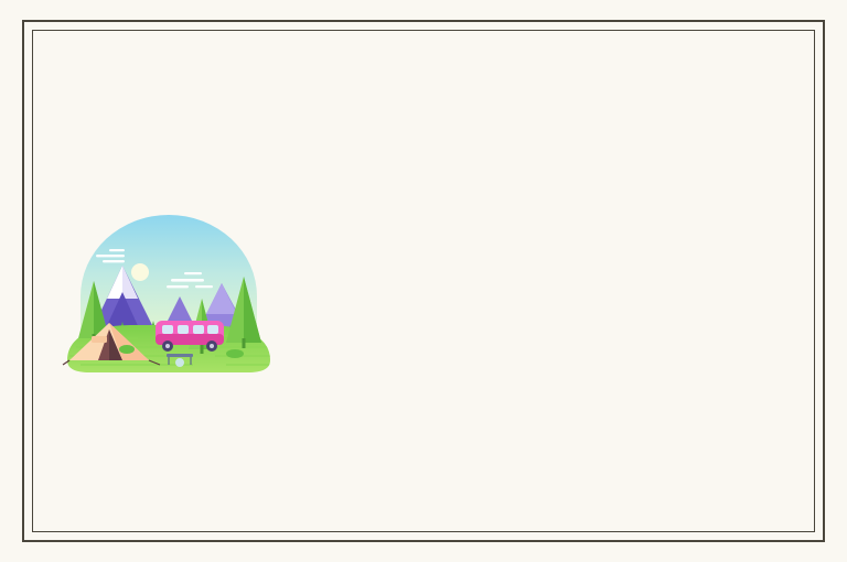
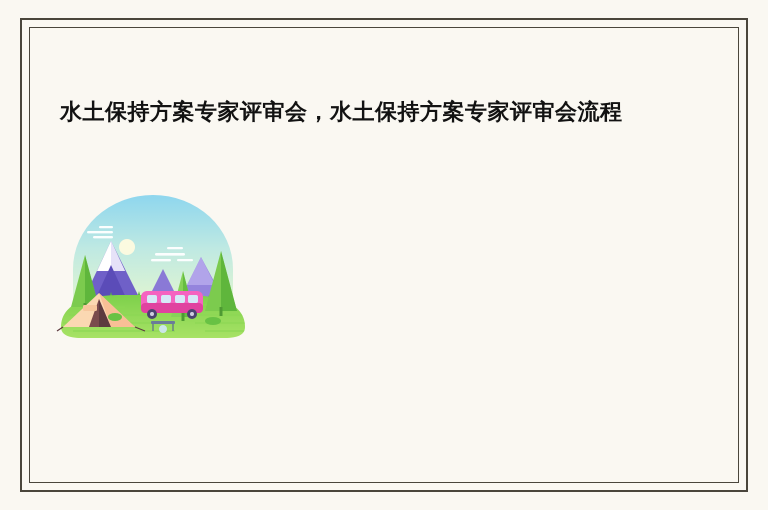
+ 水土保持方案专家评审会，水土保持方案专家评审会流程
